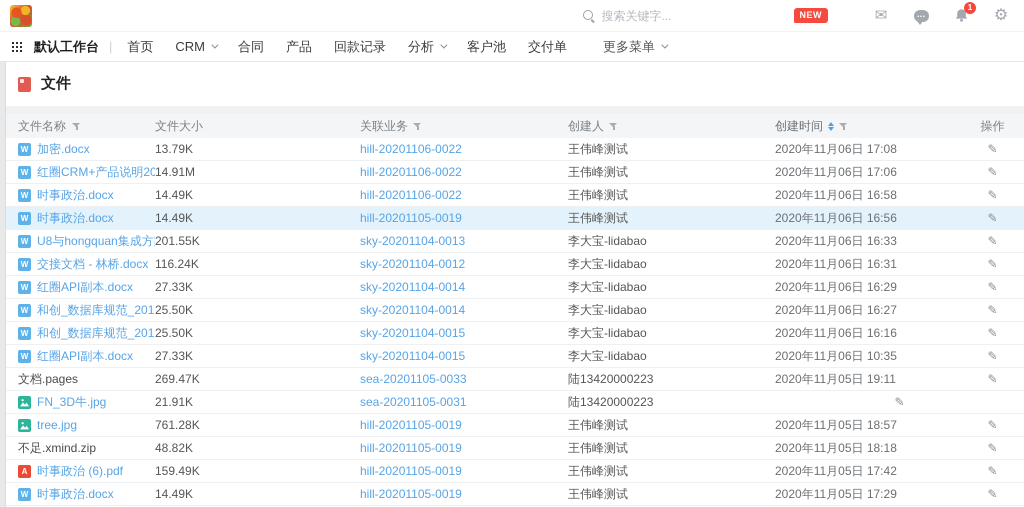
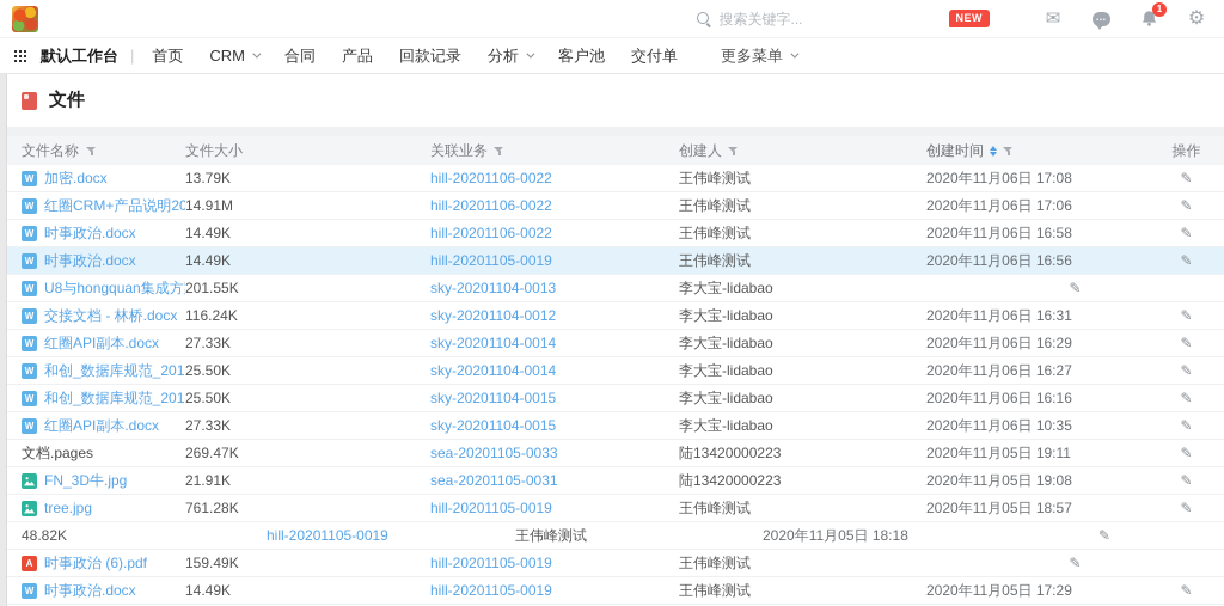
  搜索关键字...
  NEW
  ✉
  …
  1
  ⚙
  默认工作台
  |
  首页
  CRM
  合同
  产品
  回款记录
  分析
  客户池
  交付单
  更多菜单
  文件
  文件名称
  文件大小
  关联业务
  创建人
  创建时间
  操作
  W
  加密.docx
  13.79K
  hill-20201106-0022
  王伟峰测试
  2020年11月06日 17:08
  ✎
  W
  14.91M
  hill-20201106-0022
  王伟峰测试
  2020年11月06日 17:06
  ✎
  W
  时事政治.docx
  14.49K
  hill-20201106-0022
  王伟峰测试
  2020年11月06日 16:58
  ✎
  W
  时事政治.docx
  14.49K
  hill-20201105-0019
  王伟峰测试
  2020年11月06日 16:56
  ✎
  W
  U8与hongquan集成方
  201.55K
  sky-20201104-0013
  李大宝-lidabao
- 2020年11月06日 16:33
  ✎
  W
  交接文档 - 林桥.docx
  116.24K
  sky-20201104-0012
  李大宝-lidabao
  2020年11月06日 16:31
  ✎
  W
  红圈API副本.docx
  27.33K
  sky-20201104-0014
  李大宝-lidabao
  2020年11月06日 16:29
  ✎
  W
  25.50K
  sky-20201104-0014
  李大宝-lidabao
  2020年11月06日 16:27
  ✎
  W
  25.50K
  sky-20201104-0015
  李大宝-lidabao
  2020年11月06日 16:16
  ✎
  W
  红圈API副本.docx
  27.33K
  sky-20201104-0015
  李大宝-lidabao
  2020年11月06日 10:35
  ✎
  文档.pages
  269.47K
  sea-20201105-0033
  陆13420000223
  2020年11月05日 19:11
  ✎
  FN_3D牛.jpg
  21.91K
  sea-20201105-0031
  陆13420000223
+ 2020年11月05日 19:08
  ✎
  tree.jpg
  761.28K
  hill-20201105-0019
  王伟峰测试
  2020年11月05日 18:57
  ✎
- 不足.xmind.zip
  48.82K
  hill-20201105-0019
  王伟峰测试
  2020年11月05日 18:18
  ✎
  A
  时事政治 (6).pdf
  159.49K
  hill-20201105-0019
  王伟峰测试
- 2020年11月05日 17:42
  ✎
  W
  时事政治.docx
  14.49K
  hill-20201105-0019
  王伟峰测试
  2020年11月05日 17:29
  ✎
